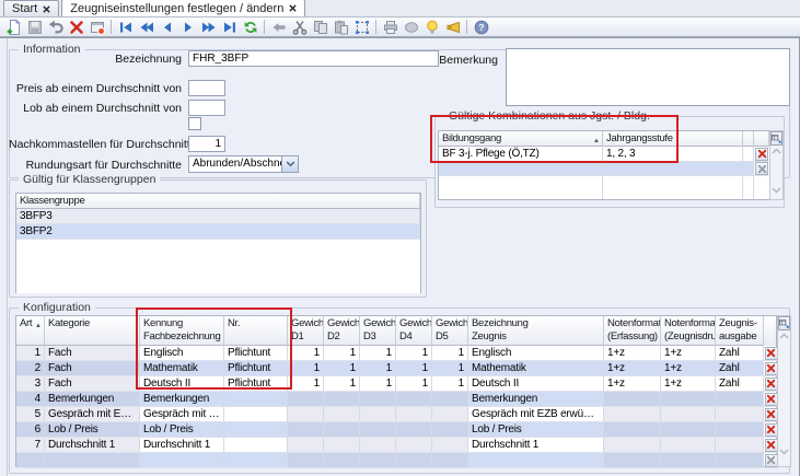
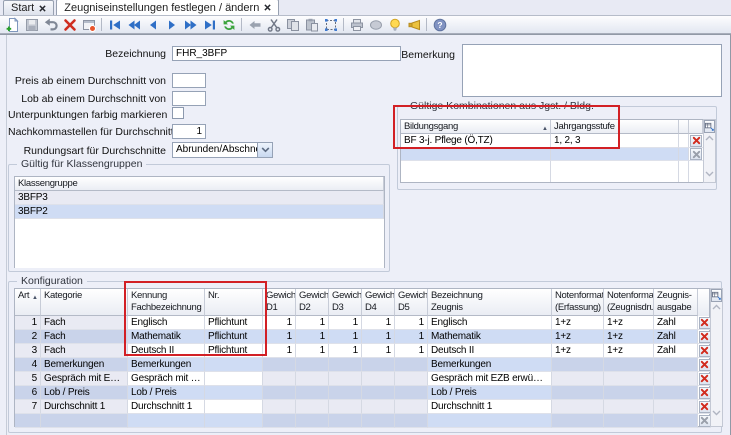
  Start
  Zeugniseinstellungen festlegen / ändern
  ?
- Information
  Bezeichnung
  FHR_3BFP
  Preis ab einem Durchschnitt von
  Lob ab einem Durchschnitt von
+ Unterpunktungen farbig markieren
  Nachkommastellen für Durchschnit
  1
  Rundungsart für Durchschnitte
  Abrunden/Abschn
  Bemerkung
  Gültige Kombinationen aus Jgst. / Bldg.
  Bildungsgang
  Jahrgangsstufe
  BF 3-j. Pflege (Ö,TZ)
  1, 2, 3
  Gültig für Klassengruppen
  Klassengruppe
  3BFP3
  3BFP2
  Konfiguration
  Art
  Kategorie
  Kennung
  Fachbezeichnung
  Nr.
  Gewich
  D1
  Gewich
  D2
  Gewich
  D3
  Gewich
  D4
  Gewich
  D5
  Bezeichnung
  Zeugnis
  Notenformat
  (Erfassung)
  Notenforma
  (Zeugnisdru
  Zeugnis-
  ausgabe
  1
  Fach
  Englisch
  Pflichtunt
  1
  1
  1
  1
  1
  Englisch
  1+z
  1+z
  Zahl
  2
  Fach
  Mathematik
  Pflichtunt
  1
  1
  1
  1
  1
  Mathematik
  1+z
  1+z
  Zahl
  3
  Fach
  Deutsch II
  Pflichtunt
  1
  1
  1
  1
  1
  Deutsch II
  1+z
  1+z
  Zahl
  4
  Bemerkungen
  Bemerkungen
  Bemerkungen
  5
  Gespräch mit EZB erwünsch
  6
  Lob / Preis
  Lob / Preis
  Lob / Preis
  7
  Durchschnitt 1
  Durchschnitt 1
  Durchschnitt 1
